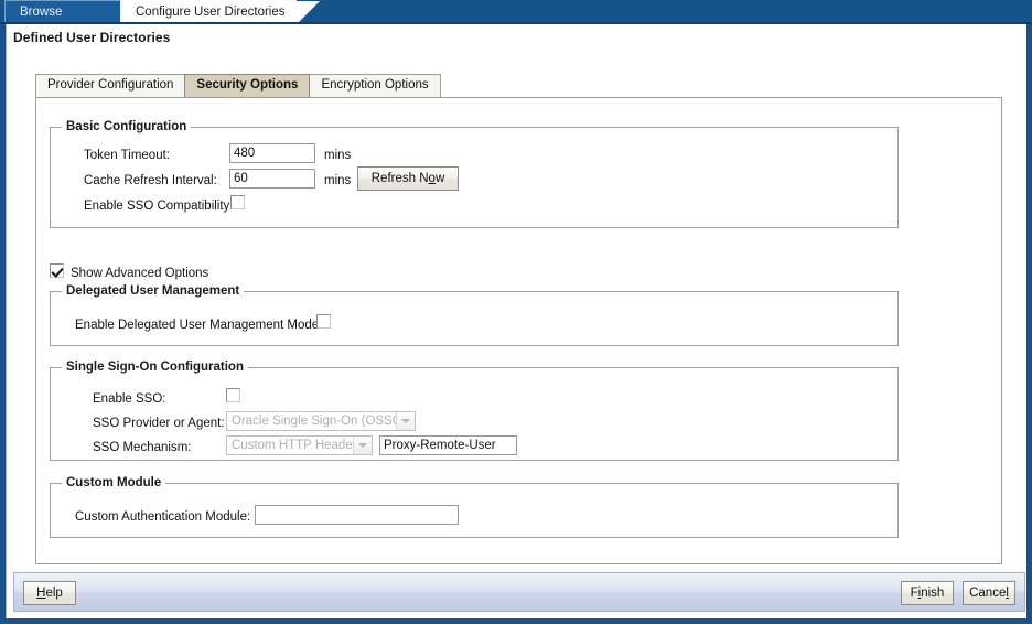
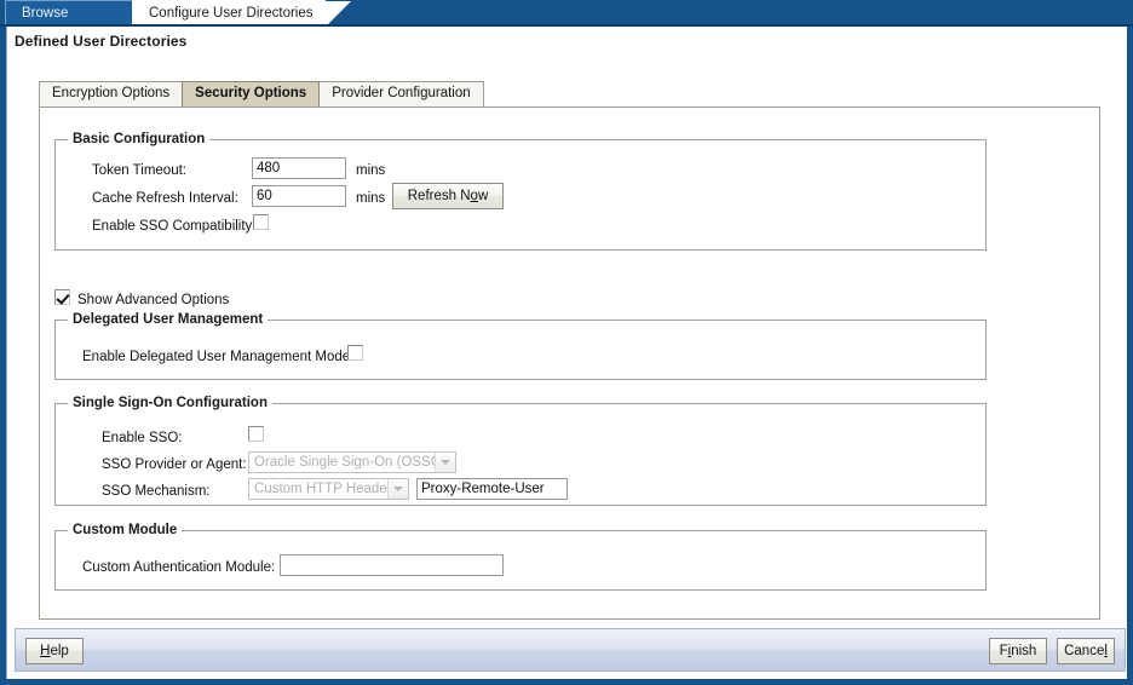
  Browse
  Configure User Directories
  Defined User Directories
- Provider Configuration
+ Encryption Options
  Security Options
- Encryption Options
+ Provider Configuration
  Basic Configuration
  Token Timeout:
  480
  mins
  Cache Refresh Interval:
  60
  mins
  Refresh Now
  Enable SSO Compatibility
  Show Advanced Options
  Delegated User Management
  Enable Delegated User Management Mode
  Single Sign-On Configuration
  Enable SSO:
  SSO Provider or Agent:
  Oracle Single Sign-On (OSS
  SSO Mechanism:
  Custom HTTP Heade
  Proxy-Remote-User
  Custom Module
  Custom Authentication Module:
  Help
  Finish
  Cancel
